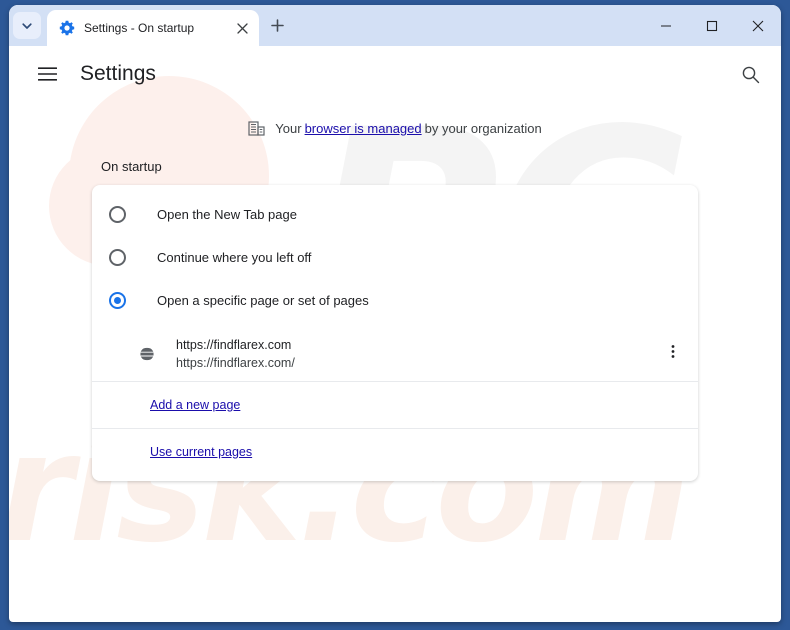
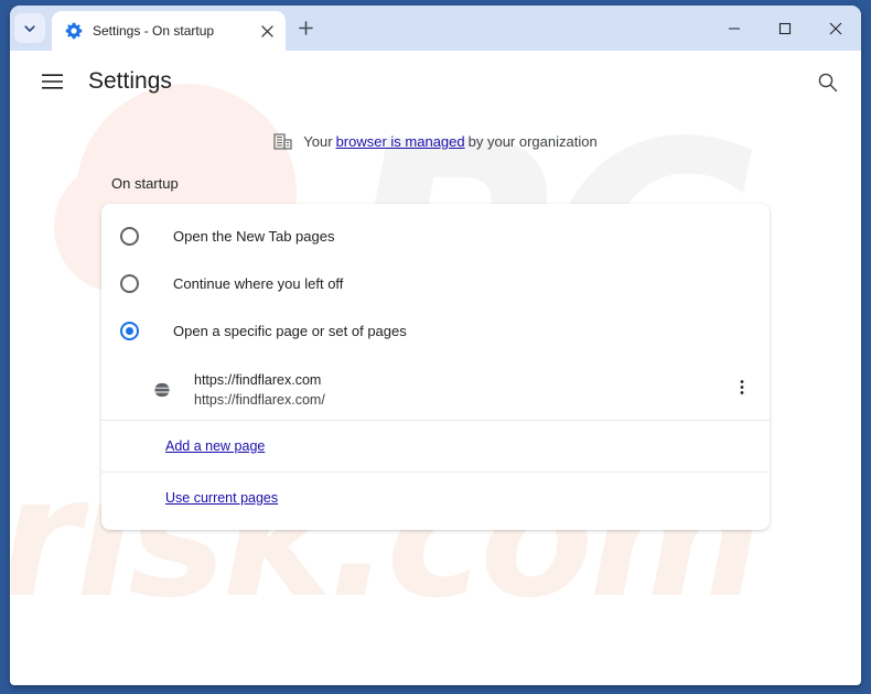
  Settings - On startup
  risk.com
  Settings
  Your
  browser is managed
  by your organization
  On startup
- Open the New Tab page
+ Open the New Tab pages
  Continue where you left off
  Open a specific page or set of pages
  https://findflarex.com
  https://findflarex.com/
  Add a new page
  Use current pages
